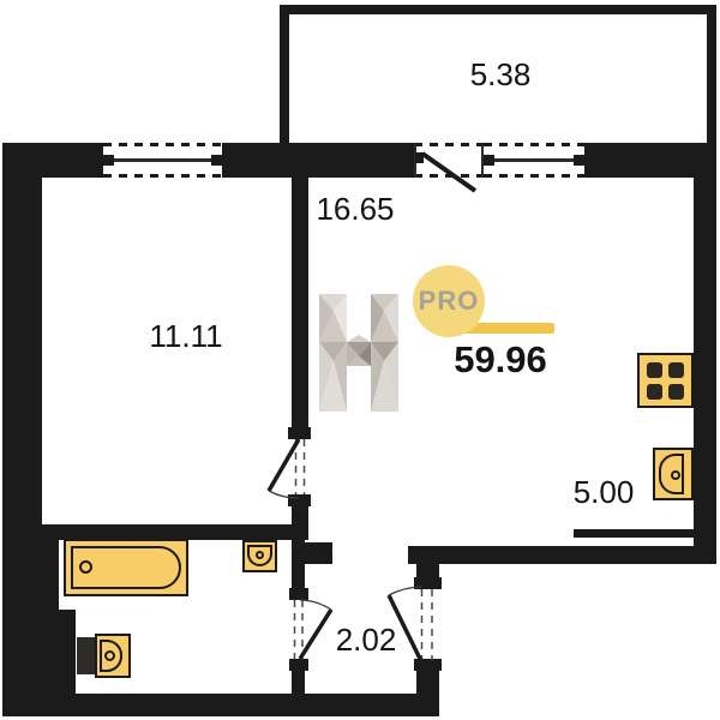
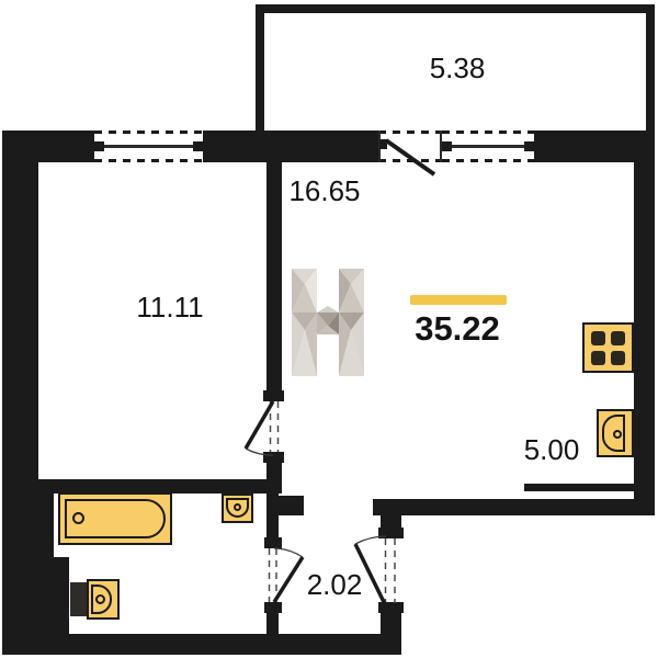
- PRO
- 59.96
+ 35.22
  5.38
  16.65
  11.11
  5.00
  2.02
